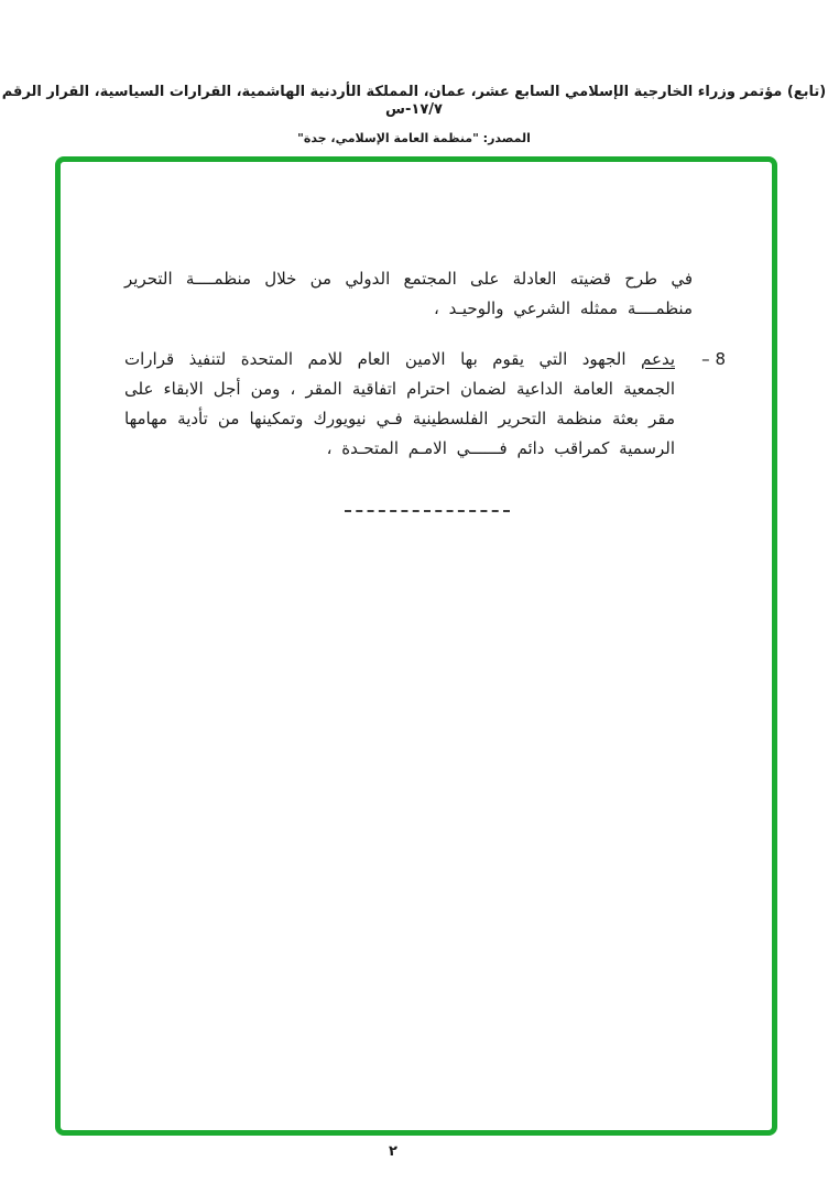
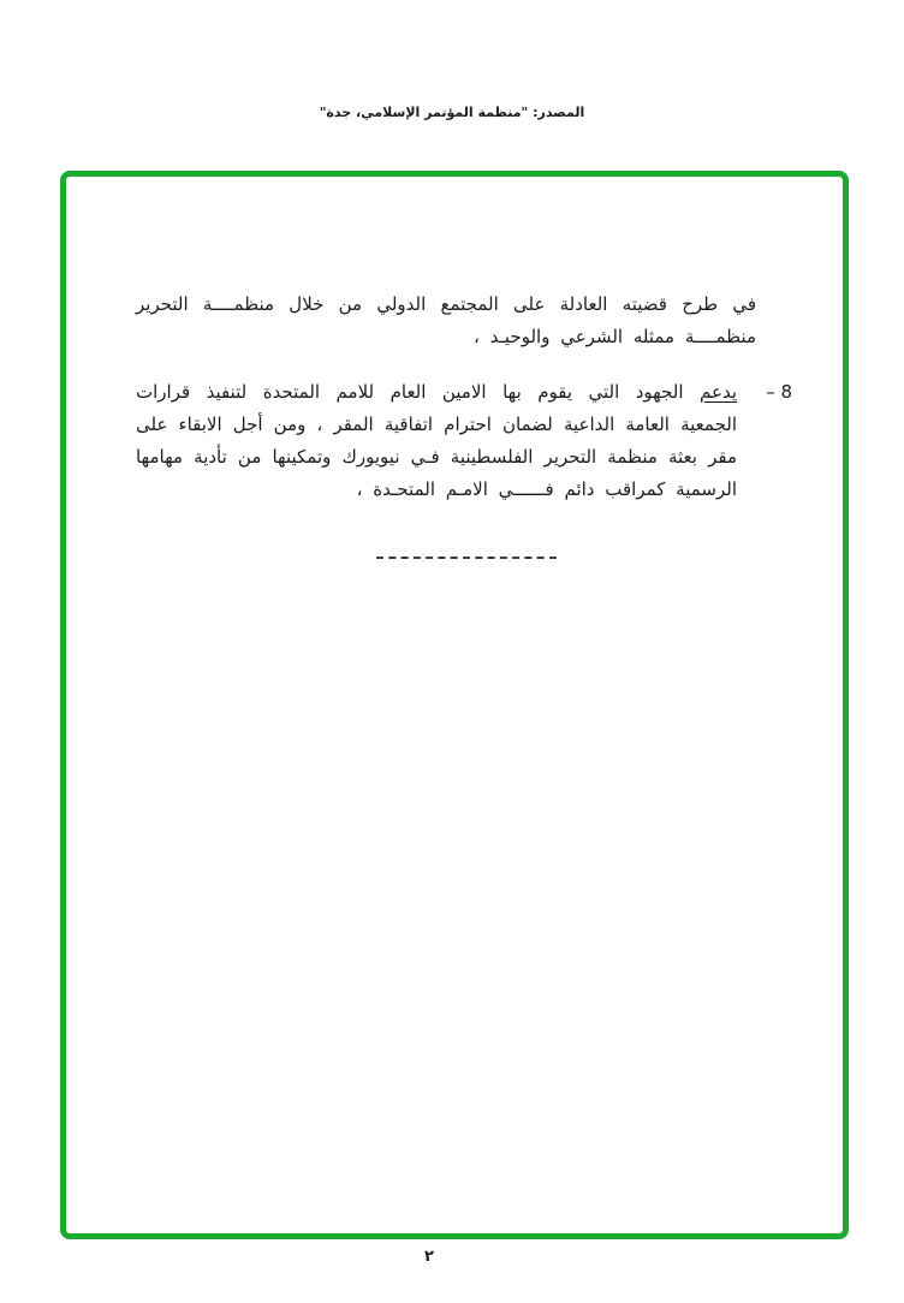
- (تابع) مؤتمر وزراء الخارجية الإسلامي السابع عشر، عمان، المملكة الأردنية الهاشمية، القرارات السياسية، القرار الرقم ١٧/٧-س
- المصدر: "منظمة العامة الإسلامي، جدة"
+ المصدر: "منظمة المؤتمر الإسلامي، جدة"
  في طرح قضيته العادلة على المجتمع الدولي من خلال منظمــــة التحرير منظمــــة ممثله الشرعي والوحيـد ،
  8 –
  يدعم الجهود التي يقوم بها الامين العام للامم المتحدة لتنفيذ قرارات الجمعية العامة الداعية لضمان احترام اتفاقية المقر ، ومن أجل الابقاء على مقر بعثة منظمة التحرير الفلسطينية فـي نيويورك وتمكينها من تأدية مهامها الرسمية كمراقب دائم فــــــي الامـم المتحـدة ،
  ٢
